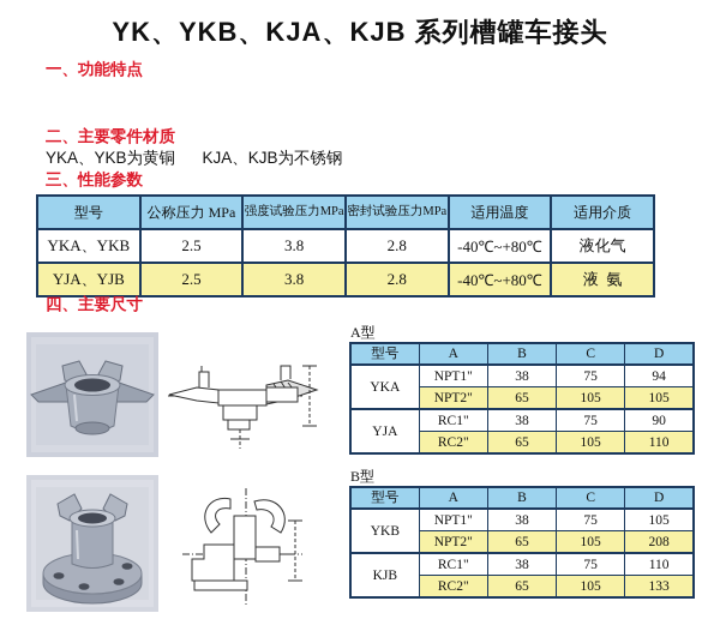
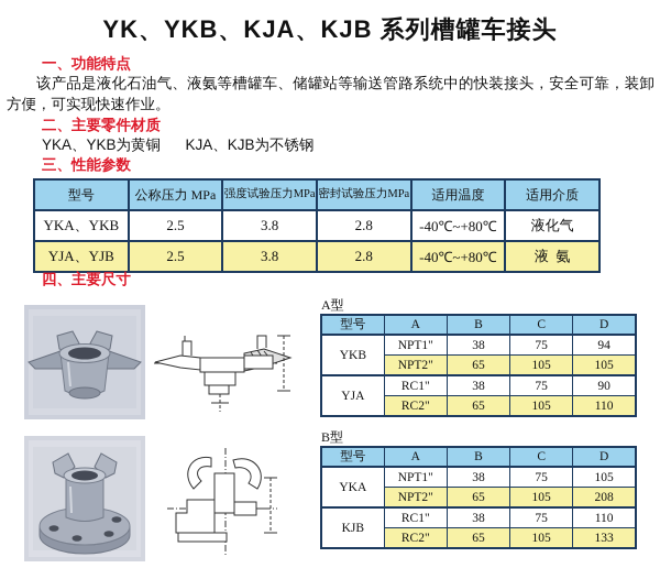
  YK、YKB、KJA、KJB 系列槽罐车接头
  一、功能特点
+ 该产品是液化石油气、液氨等槽罐车、储罐站等输送管路系统中的快装接头，安全可靠，装卸方便，可实现快速作业。
  二、主要零件材质
  YKA、YKB为黄铜 KJA、KJB为不锈钢
  三、性能参数
  型号	公称压力 MPa	强度试验压力MPa	密封试验压力MPa	适用温度	适用介质
  YKA、YKB	2.5	3.8	2.8	-40℃~+80℃	液化气
  YJA、YJB	2.5	3.8	2.8	-40℃~+80℃	液 氨
  四、主要尺寸
  A型
  型号	A	B	C	D
- YKA	NPT1"	38	75	94
+ YKB	NPT1"	38	75	94
  NPT2"	65	105	105
  YJA	RC1"	38	75	90
  RC2"	65	105	110
  B型
  型号	A	B	C	D
- YKB	NPT1"	38	75	105
+ YKA	NPT1"	38	75	105
  NPT2"	65	105	208
  KJB	RC1"	38	75	110
  RC2"	65	105	133
